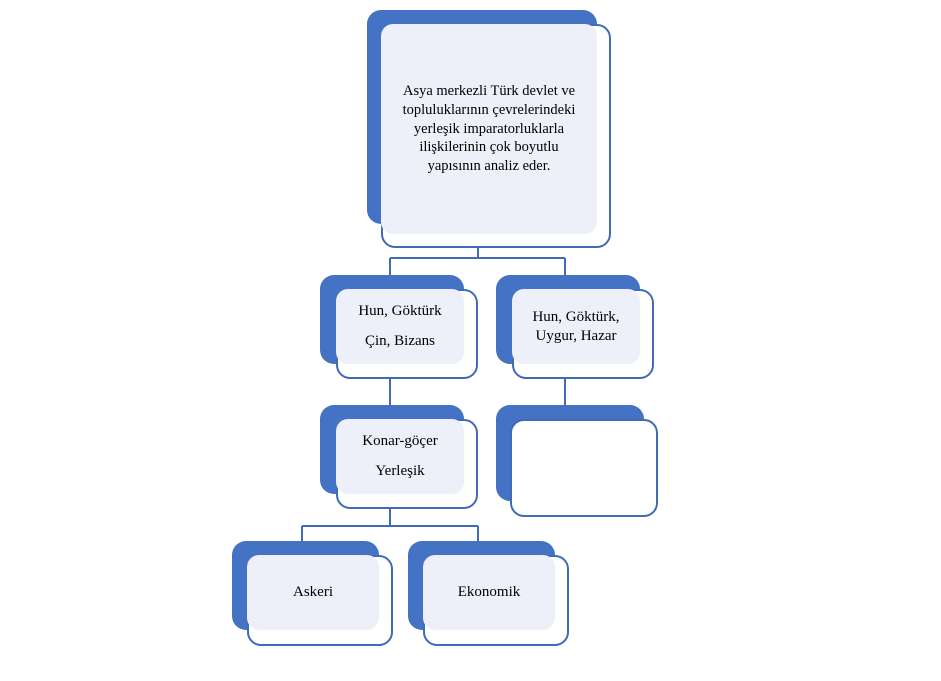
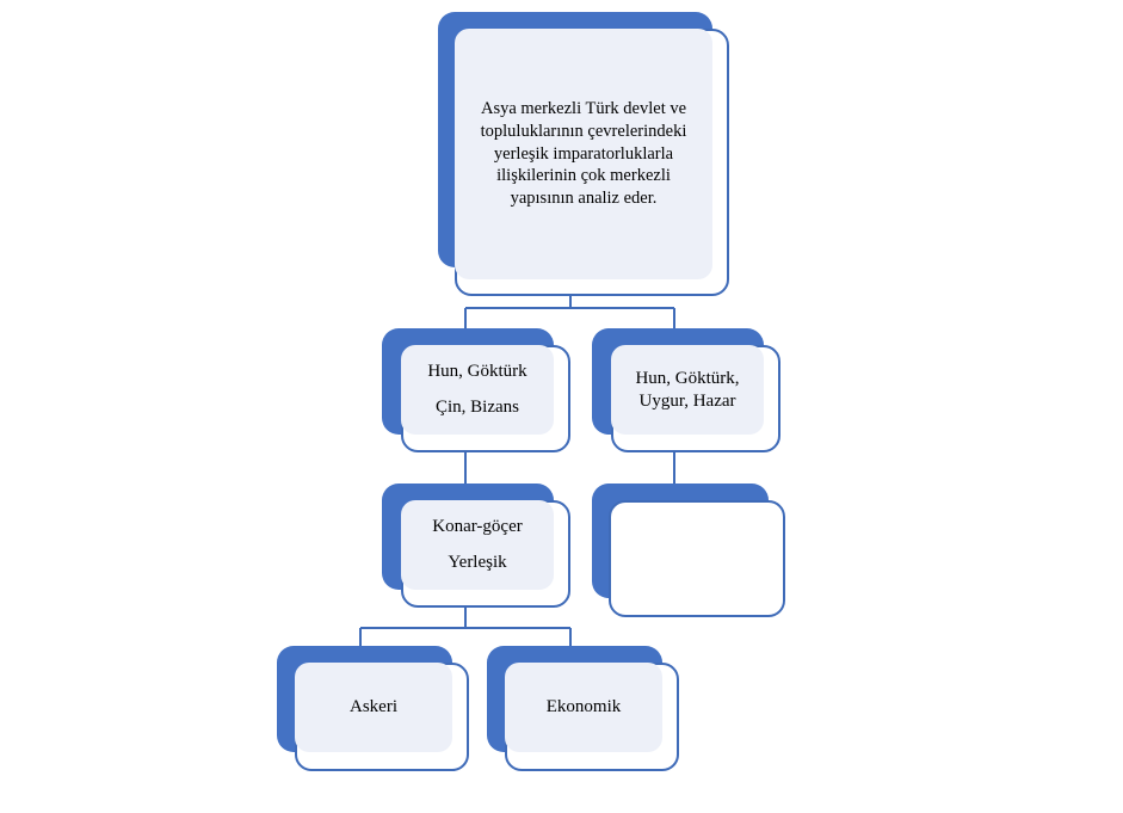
- Asya merkezli Türk devlet ve topluluklarının çevrelerindeki yerleşik imparatorluklarla ilişkilerinin çok boyutlu yapısının analiz eder.
+ Asya merkezli Türk devlet ve topluluklarının çevrelerindeki yerleşik imparatorluklarla ilişkilerinin çok merkezli yapısının analiz eder.
  Hun, Göktürk
  Çin, Bizans
  Hun, Göktürk,
  Uygur, Hazar
  Konar-göçer
  Yerleşik
  Askeri
  Ekonomik
